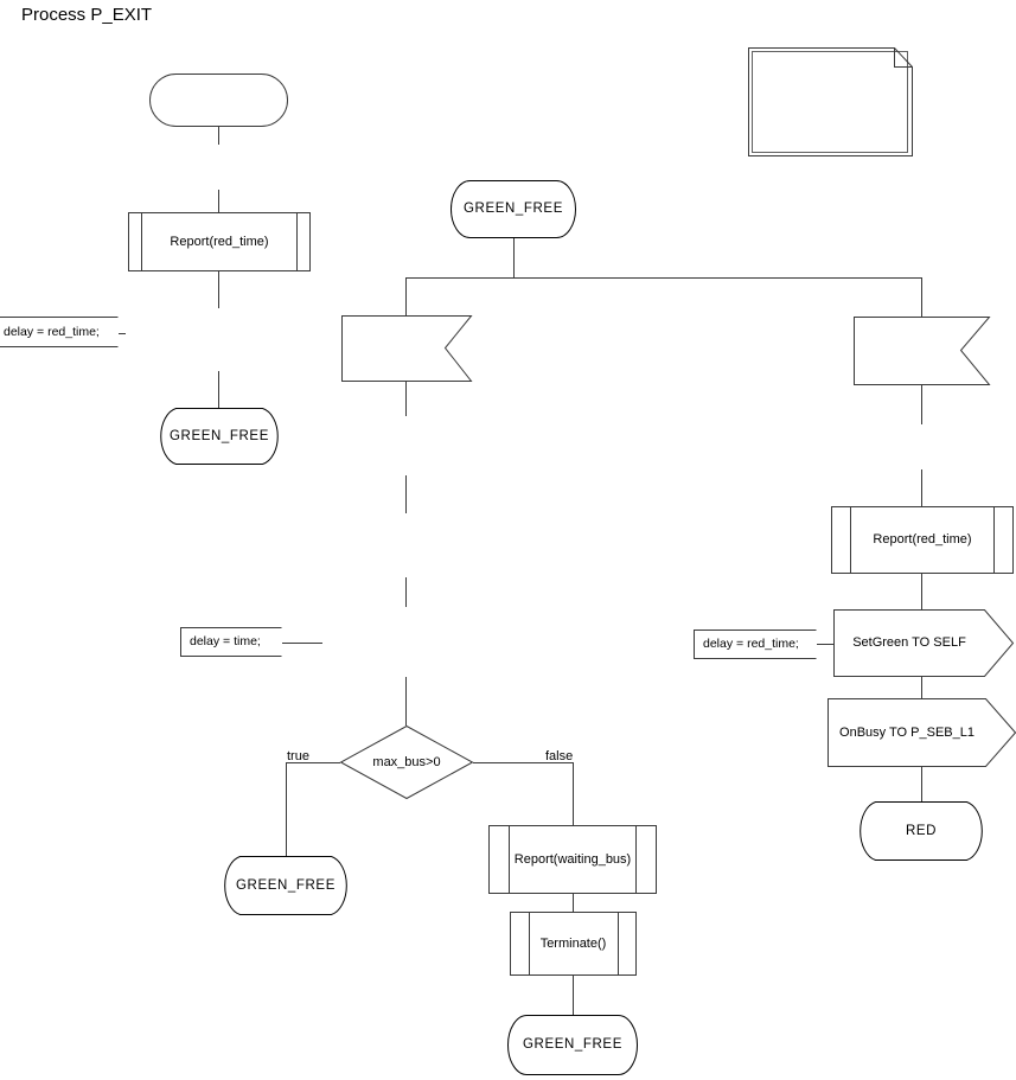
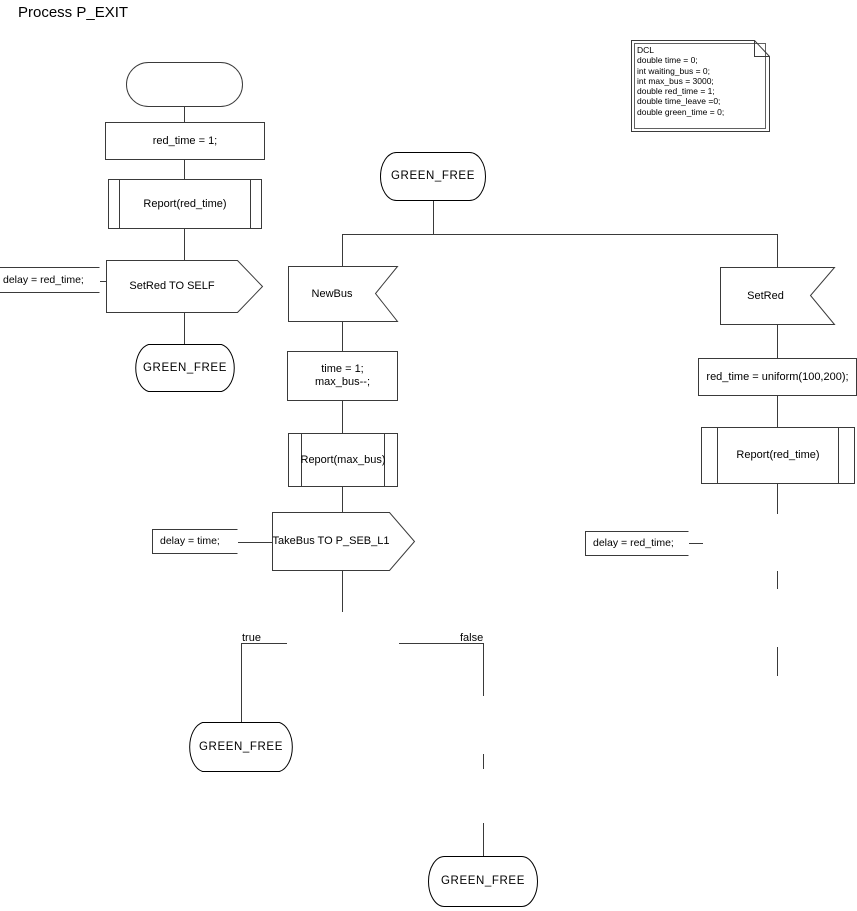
  Process P_EXIT
+ DCL
+ double time = 0;
+ int waiting_bus = 0;
+ int max_bus = 3000;
+ double red_time = 1;
+ double time_leave =0;
+ double green_time = 0;
+ red_time = 1;
  Report(red_time)
+ SetRed TO SELF
  delay = red_time;
  GREEN_FREE
  GREEN_FREE
+ NewBus
+ time = 1;
+ max_bus--;
+ Report(max_bus)
+ TakeBus TO P_SEB_L1
  delay = time;
- max_bus>0
  true
  GREEN_FREE
  false
- Report(waiting_bus)
- Terminate()
  GREEN_FREE
+ SetRed
+ red_time = uniform(100,200);
  Report(red_time)
- SetGreen TO SELF
  delay = red_time;
- OnBusy TO P_SEB_L1
- RED
